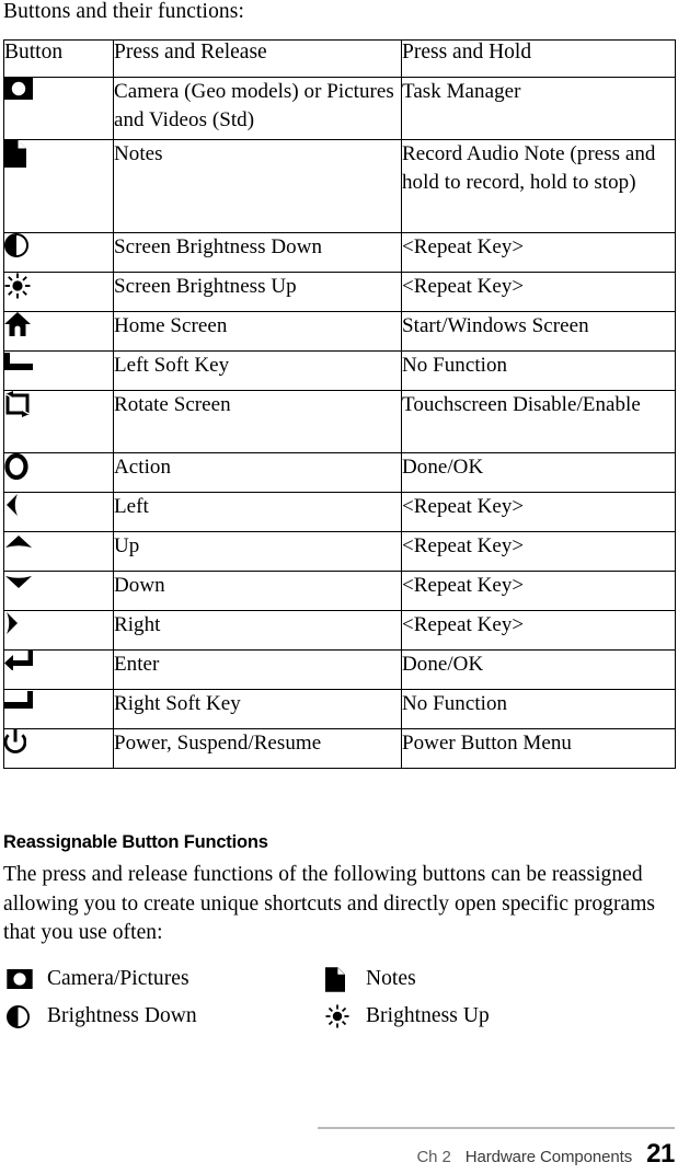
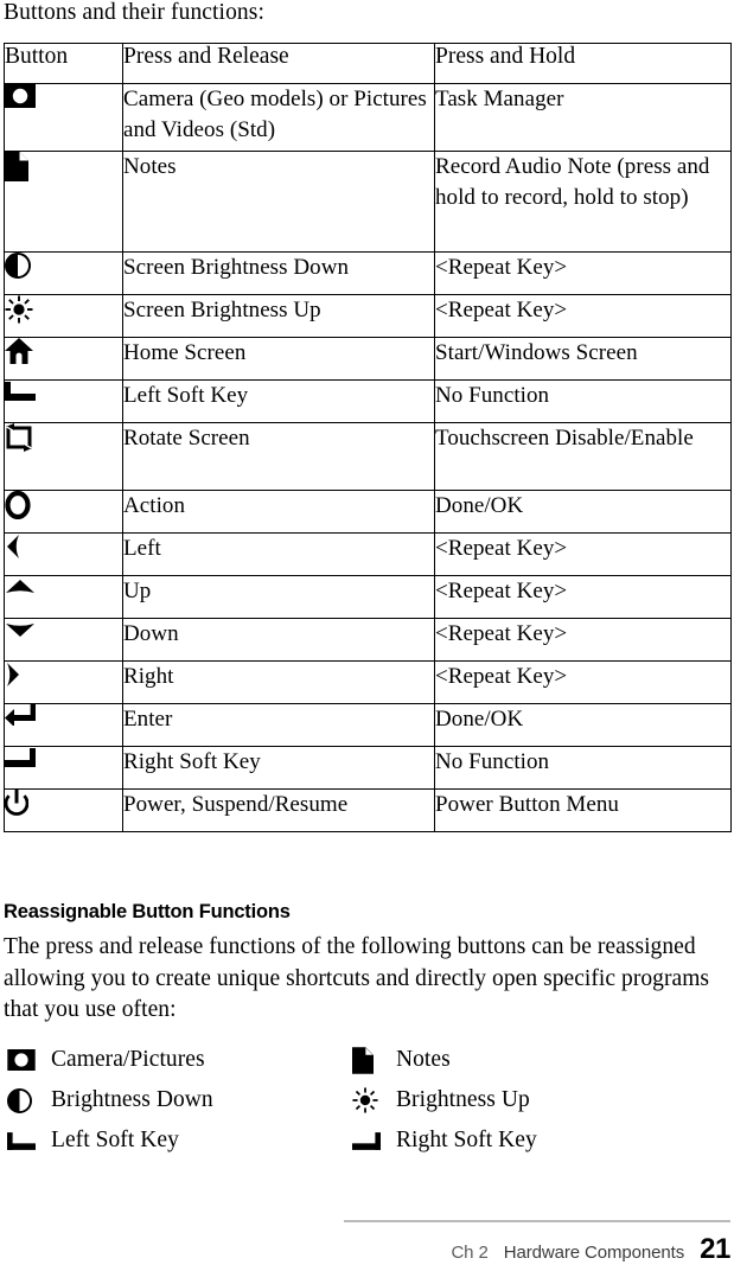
  Buttons and their functions:
  Button	Press and Release	Press and Hold
  	Camera (Geo models) or Pictures and Videos (Std)	Task Manager
  	Notes	Record Audio Note (press and hold to record, hold to stop)
  	Screen Brightness Down	<Repeat Key>
  	Screen Brightness Up	<Repeat Key>
  	Home Screen	Start/Windows Screen
  	Left Soft Key	No Function
  	Rotate Screen	Touchscreen Disable/Enable
  	Action	Done/OK
  	Left	<Repeat Key>
  	Up	<Repeat Key>
  	Down	<Repeat Key>
  	Right	<Repeat Key>
  	Enter	Done/OK
  	Right Soft Key	No Function
  	Power, Suspend/Resume	Power Button Menu
  Reassignable Button Functions
  The press and release functions of the following buttons can be reassigned allowing you to create unique shortcuts and directly open specific programs that you use often:
  Camera/Pictures
  Notes
  Brightness Down
  Brightness Up
+ Left Soft Key
+ Right Soft Key
  Ch 2
  Hardware Components
  21
